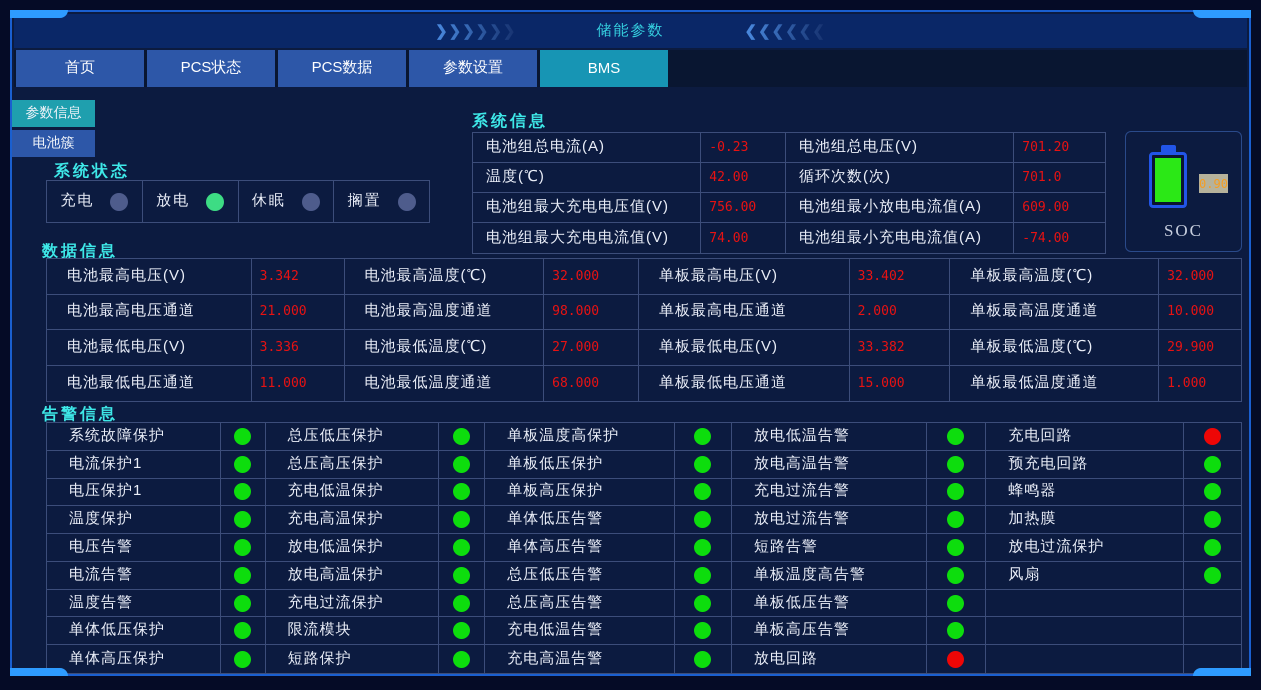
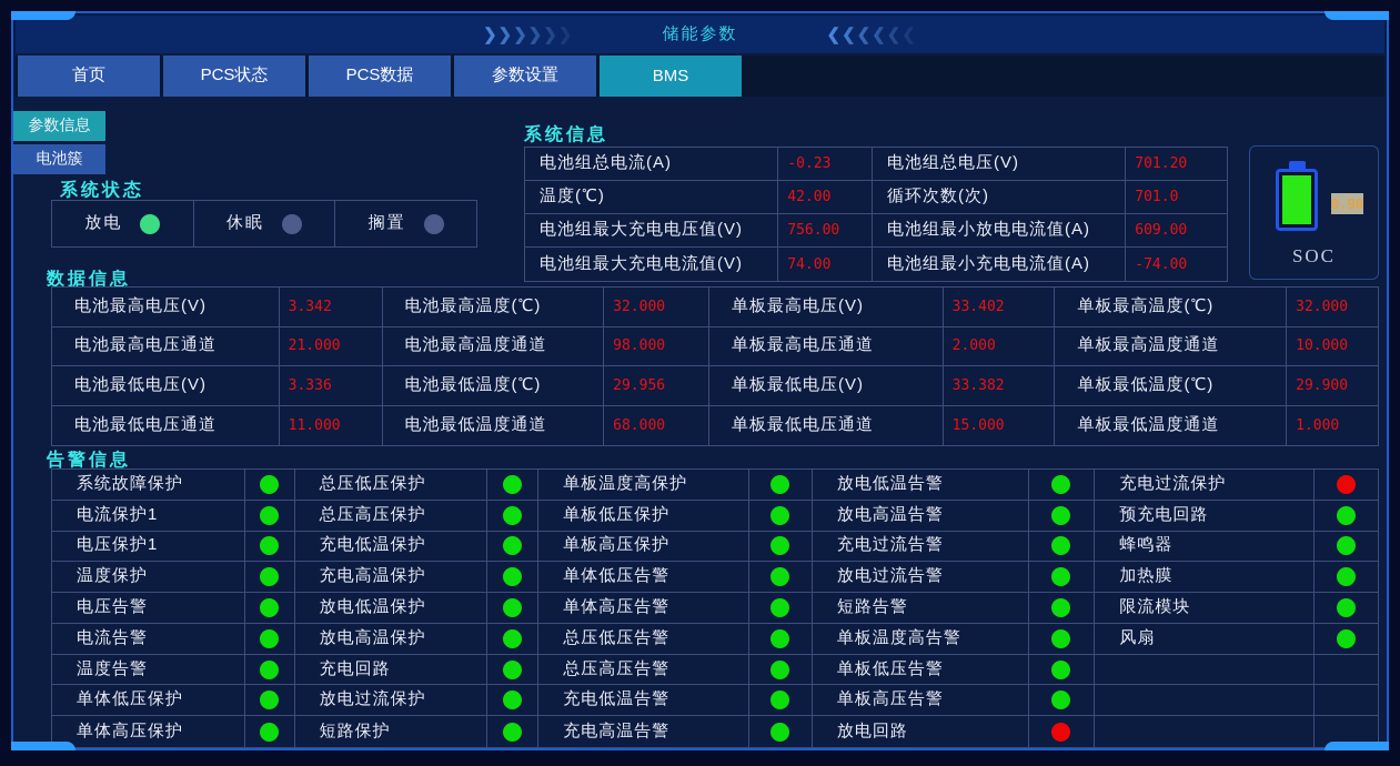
  ❯❯❯❯❯❯
  储能参数
  ❮❮❮❮❮❮
  首页
  PCS状态
  PCS数据
  参数设置
  BMS
  参数信息
  电池簇
  系统状态
- 充电
  放电
  休眠
  搁置
  系统信息
  电池组总电流(A)
  -0.23
  电池组总电压(V)
  701.20
  温度(℃)
  42.00
  循环次数(次)
  701.0
  电池组最大充电电压值(V)
  756.00
  电池组最小放电电流值(A)
  609.00
  电池组最大充电电流值(V)
  74.00
  电池组最小充电电流值(A)
  -74.00
  0.90
  SOC
  数据信息
  电池最高电压(V)
  3.342
  电池最高温度(℃)
  32.000
  单板最高电压(V)
  33.402
  单板最高温度(℃)
  32.000
  电池最高电压通道
  21.000
  电池最高温度通道
  98.000
  单板最高电压通道
  2.000
  单板最高温度通道
  10.000
  电池最低电压(V)
  3.336
  电池最低温度(℃)
- 27.000
+ 29.956
  单板最低电压(V)
  33.382
  单板最低温度(℃)
  29.900
  电池最低电压通道
  11.000
  电池最低温度通道
  68.000
  单板最低电压通道
  15.000
  单板最低温度通道
  1.000
  告警信息
  系统故障保护
  总压低压保护
  单板温度高保护
  放电低温告警
- 充电回路
+ 充电过流保护
  电流保护1
  总压高压保护
  单板低压保护
  放电高温告警
  预充电回路
  电压保护1
  充电低温保护
  单板高压保护
  充电过流告警
  蜂鸣器
  温度保护
  充电高温保护
  单体低压告警
  放电过流告警
  加热膜
  电压告警
  放电低温保护
  单体高压告警
  短路告警
- 放电过流保护
+ 限流模块
  电流告警
  放电高温保护
  总压低压告警
  单板温度高告警
  风扇
  温度告警
- 充电过流保护
+ 充电回路
  总压高压告警
  单板低压告警
  单体低压保护
- 限流模块
+ 放电过流保护
  充电低温告警
  单板高压告警
  单体高压保护
  短路保护
  充电高温告警
  放电回路
